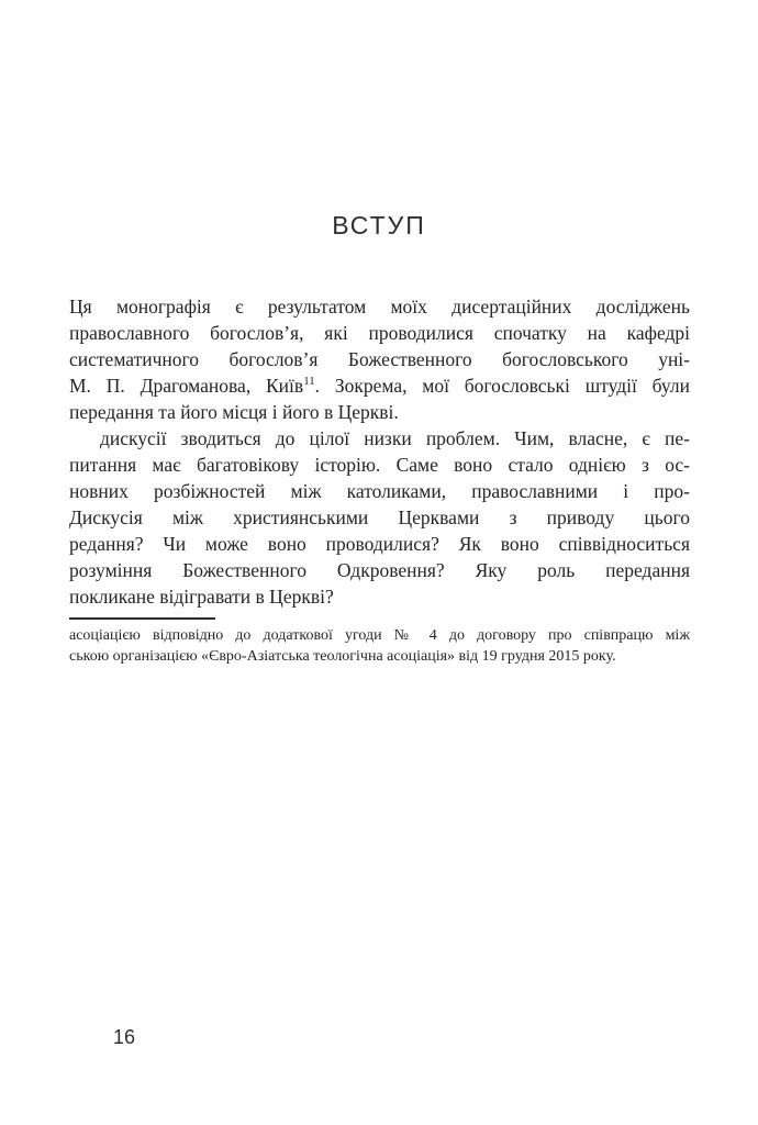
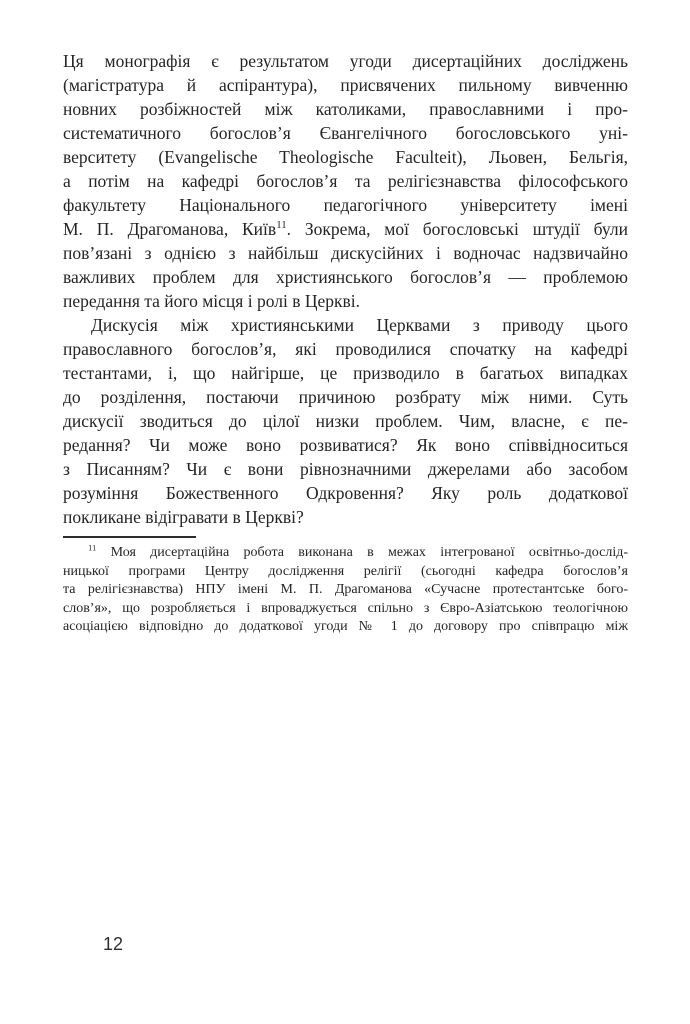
- ВСТУП
- Ця монографія є результатом моїх дисертаційних досліджень
+ Ця монографія є результатом угоди дисертаційних досліджень
+ (магістратура й аспірантура), присвячених пильному вивченню
- православного богослов’я, які проводилися спочатку на кафедрі
+ новних розбіжностей між католиками, православними і про-
- систематичного богослов’я Божественного богословського уні-
+ систематичного богослов’я Євангелічного богословського уні-
+ верситету (Evangelische Theologische Faculteit), Льовен, Бельгія,
+ а потім на кафедрі богослов’я та релігієзнавства філософського
+ факультету Національного педагогічного університету імені
  М. П. Драгоманова, Київ11. Зокрема, мої богословські штудії були
+ пов’язані з однією з найбільш дискусійних і водночас надзвичайно
+ важливих проблем для християнського богослов’я — проблемою
- передання та його місця і його в Церкві.
+ передання та його місця і ролі в Церкві.
- дискусії зводиться до цілої низки проблем. Чим, власне, є пе-
+ Дискусія між християнськими Церквами з приводу цього
- питання має багатовікову історію. Саме воно стало однією з ос-
- новних розбіжностей між католиками, православними і про-
+ православного богослов’я, які проводилися спочатку на кафедрі
+ тестантами, і, що найгірше, це призводило в багатьох випадках
+ до розділення, постаючи причиною розбрату між ними. Суть
- Дискусія між християнськими Церквами з приводу цього
+ дискусії зводиться до цілої низки проблем. Чим, власне, є пе-
- редання? Чи може воно проводилися? Як воно співвідноситься
+ редання? Чи може воно розвиватися? Як воно співвідноситься
+ з Писанням? Чи є вони рівнозначними джерелами або засобом
- розуміння Божественного Одкровення? Яку роль передання
+ розуміння Божественного Одкровення? Яку роль додаткової
  покликане відігравати в Церкві?
+ 11 Моя дисертаційна робота виконана в межах інтегрованої освітньо-дослід-
+ ницької програми Центру дослідження релігії (сьогодні кафедра богослов’я
+ та релігієзнавства) НПУ імені М. П. Драгоманова «Сучасне протестантське бого-
+ слов’я», що розробляється і впроваджується спільно з Євро-Азіатською теологічною
- асоціацією відповідно до додаткової угоди № 4 до договору про співпрацю між
+ асоціацією відповідно до додаткової угоди № 1 до договору про співпрацю між
- ською організацією «Євро-Азіатська теологічна асоціація» від 19 грудня 2015 року.
- 16
+ 12
